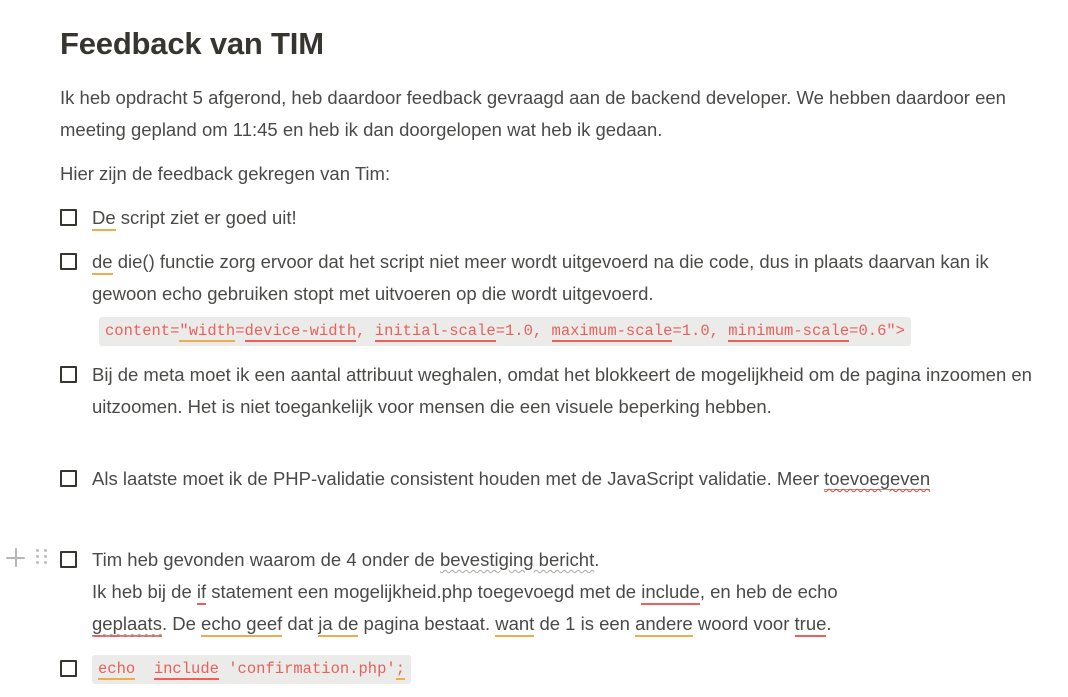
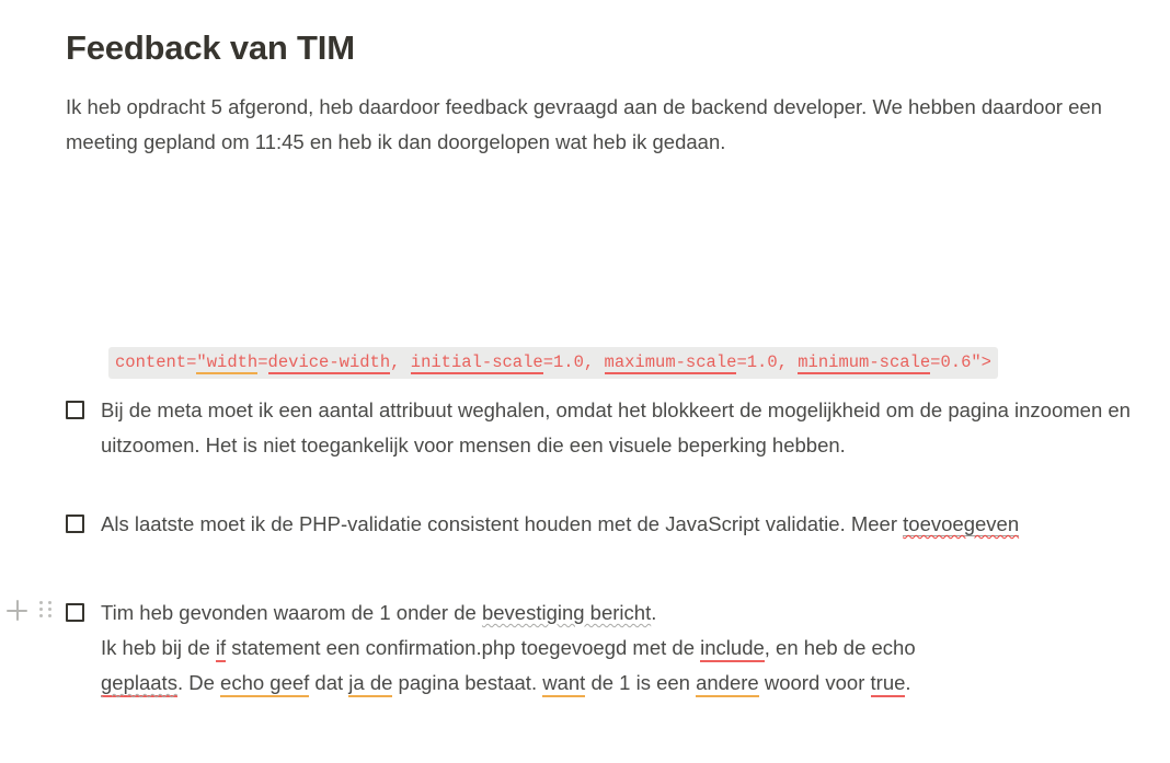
  Feedback van TIM
  Ik heb opdracht 5 afgerond, heb daardoor feedback gevraagd aan de backend developer. We hebben daardoor een meeting gepland om 11:45 en heb ik dan doorgelopen wat heb ik gedaan.
- Hier zijn de feedback gekregen van Tim:
- De script ziet er goed uit!
- de die() functie zorg ervoor dat het script niet meer wordt uitgevoerd na die code, dus in plaats daarvan kan ik gewoon echo gebruiken stopt met uitvoeren op die wordt uitgevoerd.
  content="width=device-width, initial-scale=1.0, maximum-scale=1.0, minimum-scale=0.6">
  Bij de meta moet ik een aantal attribuut weghalen, omdat het blokkeert de mogelijkheid om de pagina inzoomen en uitzoomen. Het is niet toegankelijk voor mensen die een visuele beperking hebben.
  Als laatste moet ik de PHP-validatie consistent houden met de JavaScript validatie. Meer toevoegeven
- Tim heb gevonden waarom de 4 onder de bevestiging bericht.
+ Tim heb gevonden waarom de 1 onder de bevestiging bericht.
- Ik heb bij de if statement een mogelijkheid.php toegevoegd met de include, en heb de echo
+ Ik heb bij de if statement een confirmation.php toegevoegd met de include, en heb de echo
  geplaats. De echo geef dat ja de pagina bestaat. want de 1 is een andere woord voor true.
- echo include 'confirmation.php';
